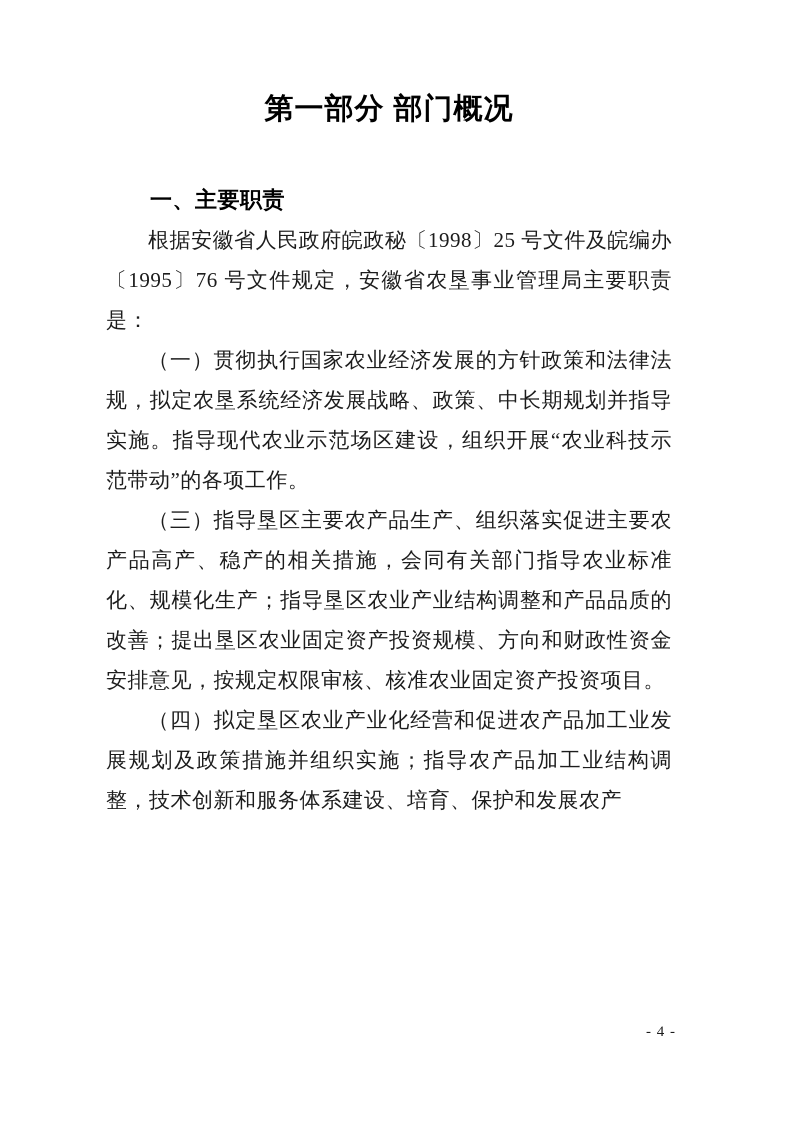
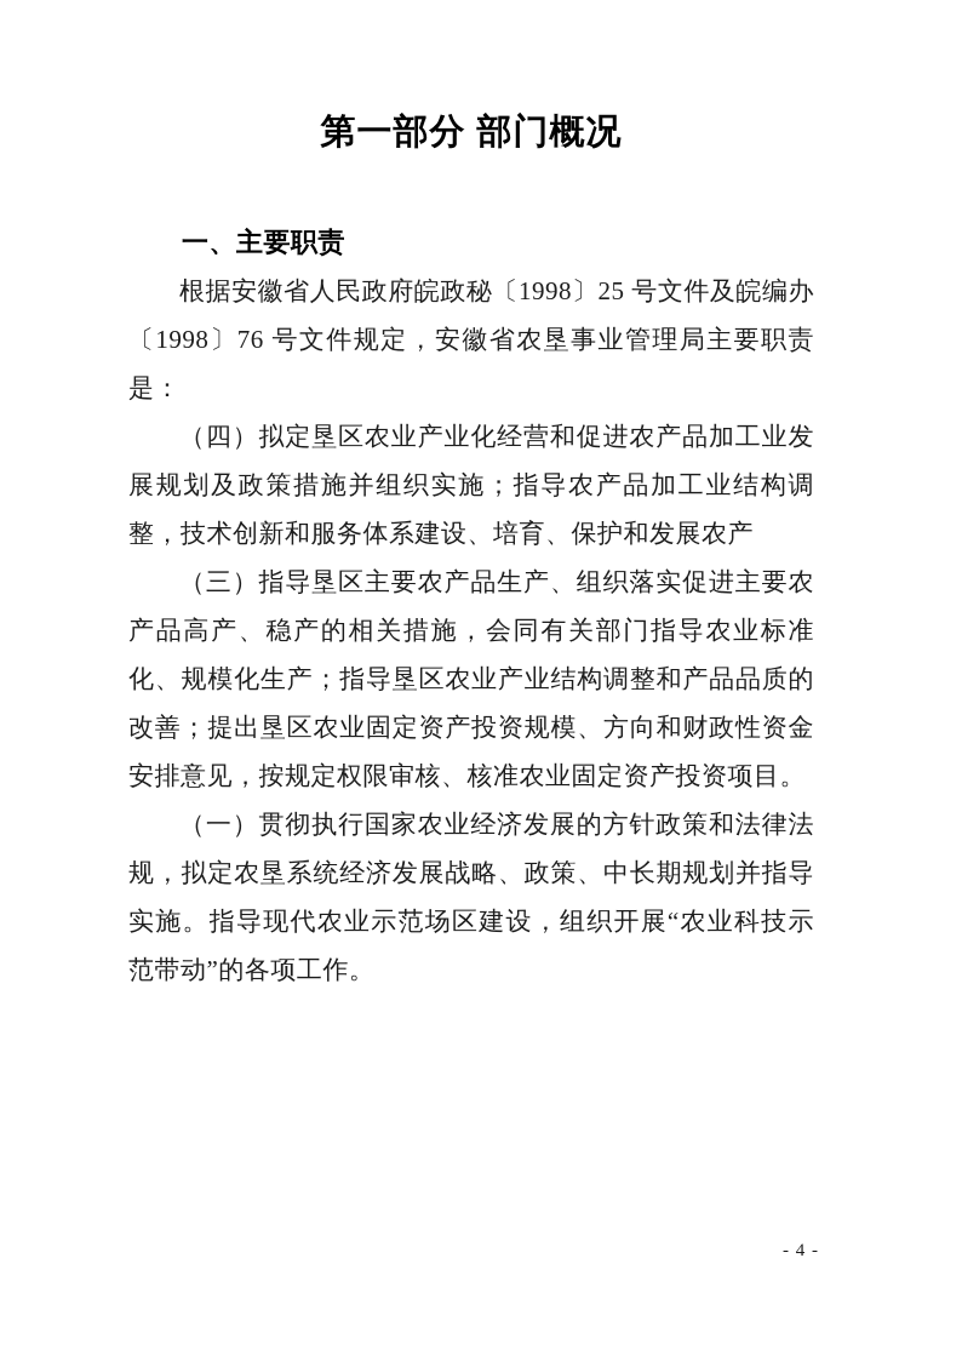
  第一部分 部门概况
  一、主要职责
- 根据安徽省人民政府皖政秘〔1998〕25 号文件及皖编办〔1995〕76 号文件规定，安徽省农垦事业管理局主要职责是：
+ 根据安徽省人民政府皖政秘〔1998〕25 号文件及皖编办〔1998〕76 号文件规定，安徽省农垦事业管理局主要职责是：
- （一）贯彻执行国家农业经济发展的方针政策和法律法规，拟定农垦系统经济发展战略、政策、中长期规划并指导实施。指导现代农业示范场区建设，组织开展“农业科技示范带动”的各项工作。
+ （四）拟定垦区农业产业化经营和促进农产品加工业发展规划及政策措施并组织实施；指导农产品加工业结构调整，技术创新和服务体系建设、培育、保护和发展农产
  （三）指导垦区主要农产品生产、组织落实促进主要农产品高产、稳产的相关措施，会同有关部门指导农业标准化、规模化生产；指导垦区农业产业结构调整和产品品质的改善；提出垦区农业固定资产投资规模、方向和财政性资金安排意见，按规定权限审核、核准农业固定资产投资项目。
- （四）拟定垦区农业产业化经营和促进农产品加工业发展规划及政策措施并组织实施；指导农产品加工业结构调整，技术创新和服务体系建设、培育、保护和发展农产
+ （一）贯彻执行国家农业经济发展的方针政策和法律法规，拟定农垦系统经济发展战略、政策、中长期规划并指导实施。指导现代农业示范场区建设，组织开展“农业科技示范带动”的各项工作。
  - 4 -
